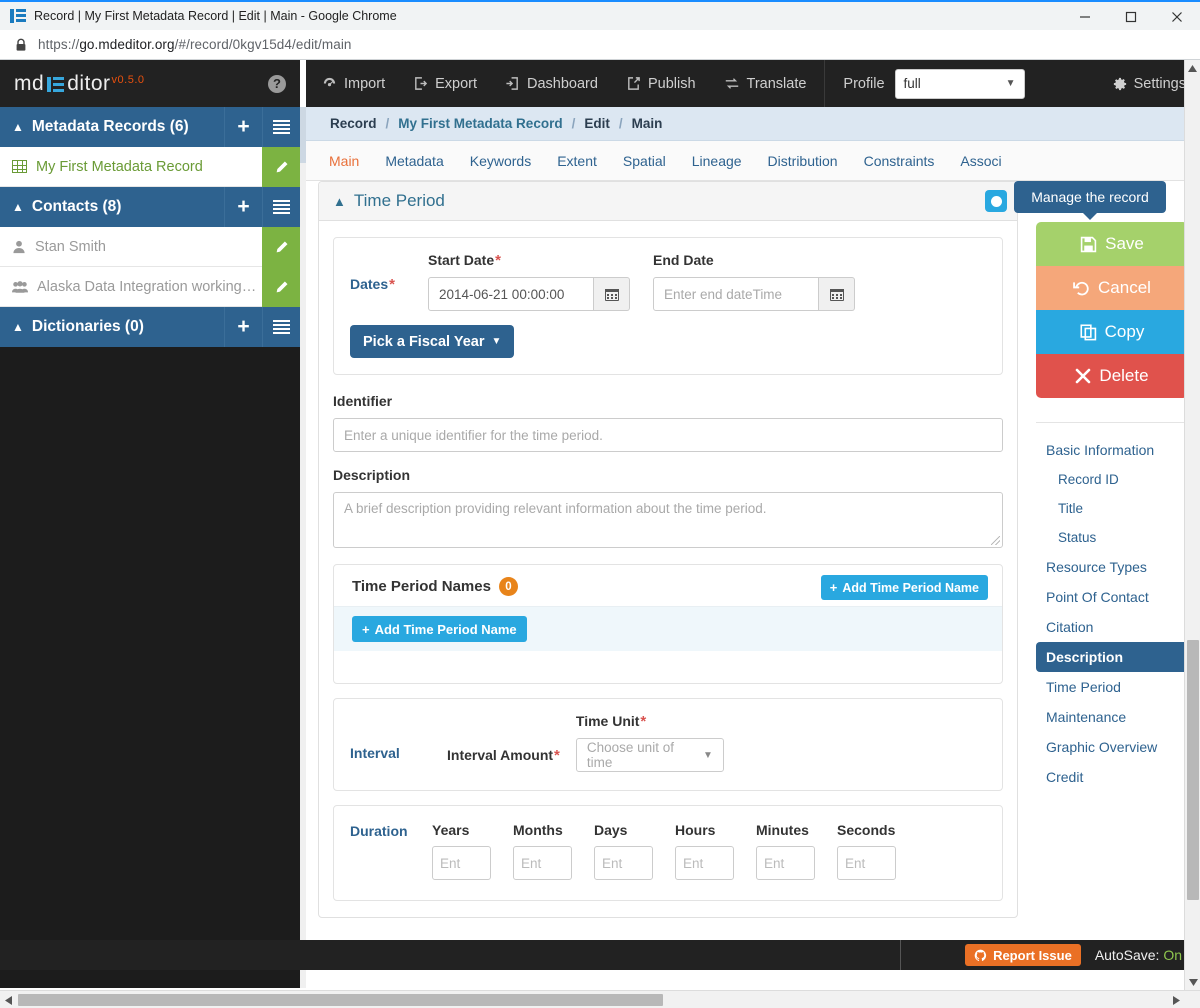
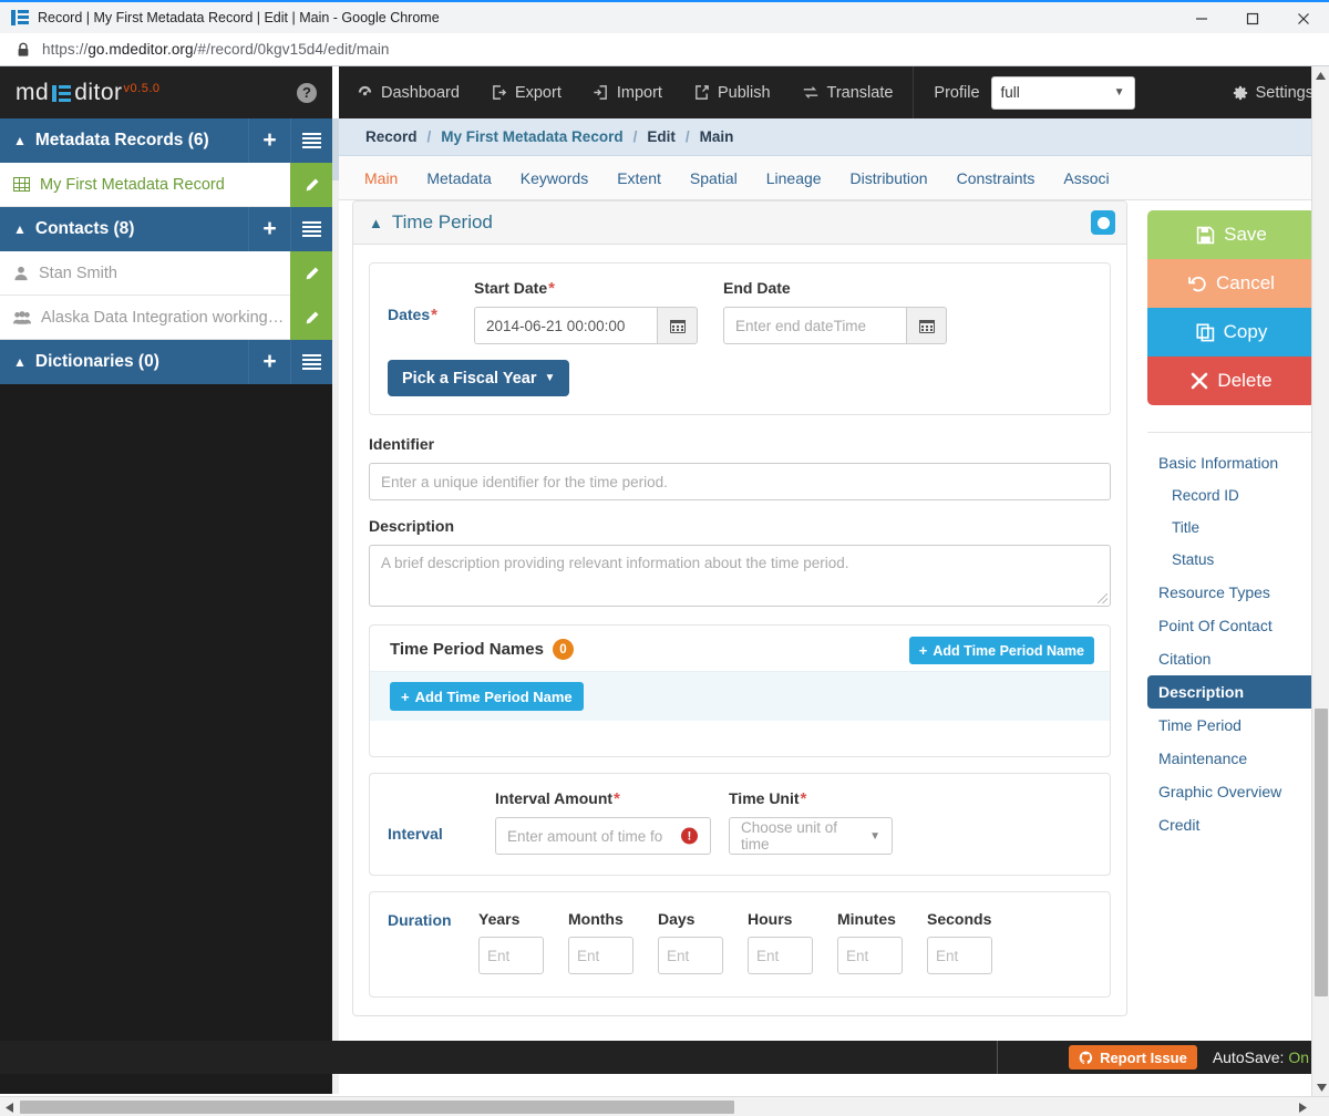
  Record | My First Metadata Record | Edit | Main - Google Chrome
  https://go.mdeditor.org/#/record/0kgv15d4/edit/main
  md
  ditor
  v0.5.0
  ?
  ▲
  Metadata Records (6)
  +
  My First Metadata Record
  ▲
  Contacts (8)
  +
  Stan Smith
  Alaska Data Integration working…
  ▲
  Dictionaries (0)
  +
- Import
+ Dashboard
  Export
- Dashboard
+ Import
  Publish
  Translate
  Profile
  full
  ▼
  Settings
  Record
  /
  My First Metadata Record
  /
  Edit
  /
  Main
  Main
  Metadata
  Keywords
  Extent
  Spatial
  Lineage
  Distribution
  Constraints
  Associ
  ▲
  Time Period
  Dates
  Start Date
  2014-06-21 00:00:00
  End Date
  Enter end dateTime
  Pick a Fiscal Year
  ▼
  Identifier
  Enter a unique identifier for the time period.
  Description
  A brief description providing relevant information about the time period.
  Time Period Names
  0
  +
  Add Time Period Name
  +
  Add Time Period Name
  Interval
  Interval Amount
+ Enter amount of time fo
+ !
  Time Unit
  Choose unit of time
  ▼
  Duration
  Years
  Ent
  Months
  Ent
  Days
  Ent
  Hours
  Ent
  Minutes
  Ent
  Seconds
  Ent
- Manage the record
  Save
  Cancel
  Copy
  Delete
  Basic Information
  Record ID
  Title
  Status
  Resource Types
  Point Of Contact
  Citation
  Description
  Time Period
  Maintenance
  Graphic Overview
  Credit
  Report Issue
  AutoSave: On
